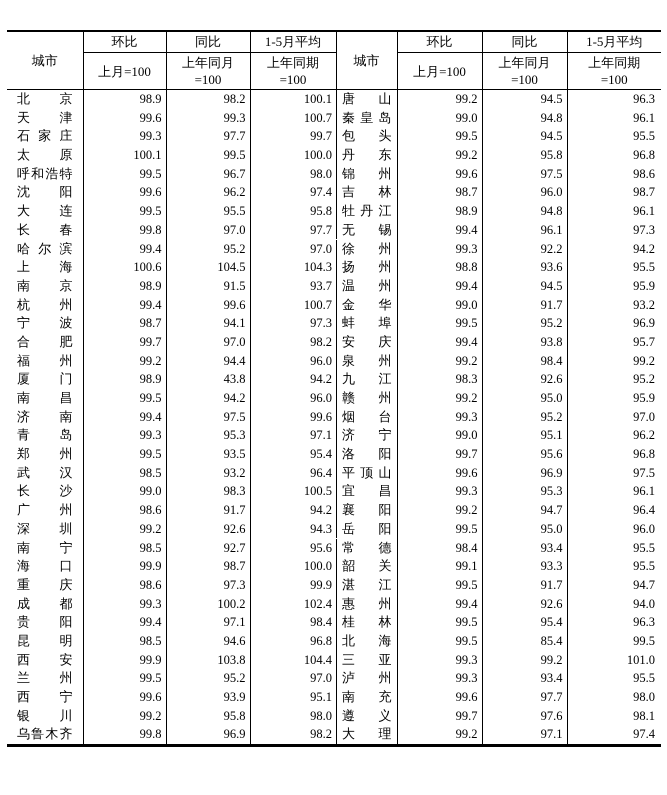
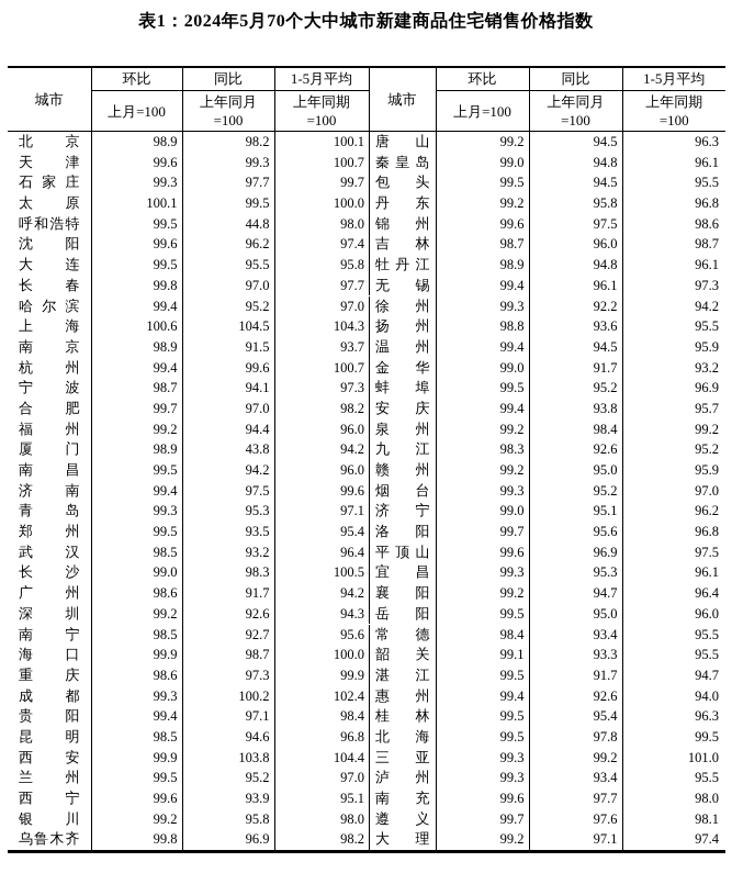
+ 表1：2024年5月70个大中城市新建商品住宅销售价格指数
  城市	环比	同比	1-5月平均	城市	环比	同比	1-5月平均
  上月=100	上年同月 =100	上年同期 =100	上月=100	上年同月 =100	上年同期 =100
  北 京		98.9	98.2	100.1	唐 山						99.2	94.5	96.3
  天 津		99.6	99.3	100.7	秦 皇 岛						99.0	94.8	96.1
  石 家 庄		99.3	97.7	99.7	包 头						99.5	94.5	95.5
  太 原		100.1	99.5	100.0	丹 东						99.2	95.8	96.8
- 呼和浩特		99.5	96.7	98.0	锦 州						99.6	97.5	98.6
+ 呼和浩特		99.5	44.8	98.0	锦 州						99.6	97.5	98.6
  沈 阳		99.6	96.2	97.4	吉 林						98.7	96.0	98.7
  大 连		99.5	95.5	95.8	牡 丹 江						98.9	94.8	96.1
  长 春		99.8	97.0	97.7	无 锡						99.4	96.1	97.3
  哈 尔 滨		99.4	95.2	97.0	徐 州						99.3	92.2	94.2
  上 海		100.6	104.5	104.3	扬 州						98.8	93.6	95.5
  南 京		98.9	91.5	93.7	温 州						99.4	94.5	95.9
  杭 州		99.4	99.6	100.7	金 华						99.0	91.7	93.2
  宁 波		98.7	94.1	97.3	蚌 埠						99.5	95.2	96.9
  合 肥		99.7	97.0	98.2	安 庆						99.4	93.8	95.7
  福 州		99.2	94.4	96.0	泉 州						99.2	98.4	99.2
  厦 门		98.9	43.8	94.2	九 江						98.3	92.6	95.2
  南 昌		99.5	94.2	96.0	赣 州						99.2	95.0	95.9
  济 南		99.4	97.5	99.6	烟 台						99.3	95.2	97.0
  青 岛		99.3	95.3	97.1	济 宁						99.0	95.1	96.2
  郑 州		99.5	93.5	95.4	洛 阳						99.7	95.6	96.8
  武 汉		98.5	93.2	96.4	平 顶 山						99.6	96.9	97.5
  长 沙		99.0	98.3	100.5	宜 昌						99.3	95.3	96.1
  广 州		98.6	91.7	94.2	襄 阳						99.2	94.7	96.4
  深 圳		99.2	92.6	94.3	岳 阳						99.5	95.0	96.0
  南 宁		98.5	92.7	95.6	常 德						98.4	93.4	95.5
  海 口		99.9	98.7	100.0	韶 关						99.1	93.3	95.5
  重 庆		98.6	97.3	99.9	湛 江						99.5	91.7	94.7
  成 都		99.3	100.2	102.4	惠 州						99.4	92.6	94.0
  贵 阳		99.4	97.1	98.4	桂 林						99.5	95.4	96.3
- 昆 明		98.5	94.6	96.8	北 海						99.5	85.4	99.5
+ 昆 明		98.5	94.6	96.8	北 海						99.5	97.8	99.5
  西 安		99.9	103.8	104.4	三 亚						99.3	99.2	101.0
  兰 州		99.5	95.2	97.0	泸 州						99.3	93.4	95.5
  西 宁		99.6	93.9	95.1	南 充						99.6	97.7	98.0
  银 川		99.2	95.8	98.0	遵 义						99.7	97.6	98.1
  乌鲁木齐		99.8	96.9	98.2	大 理						99.2	97.1	97.4
